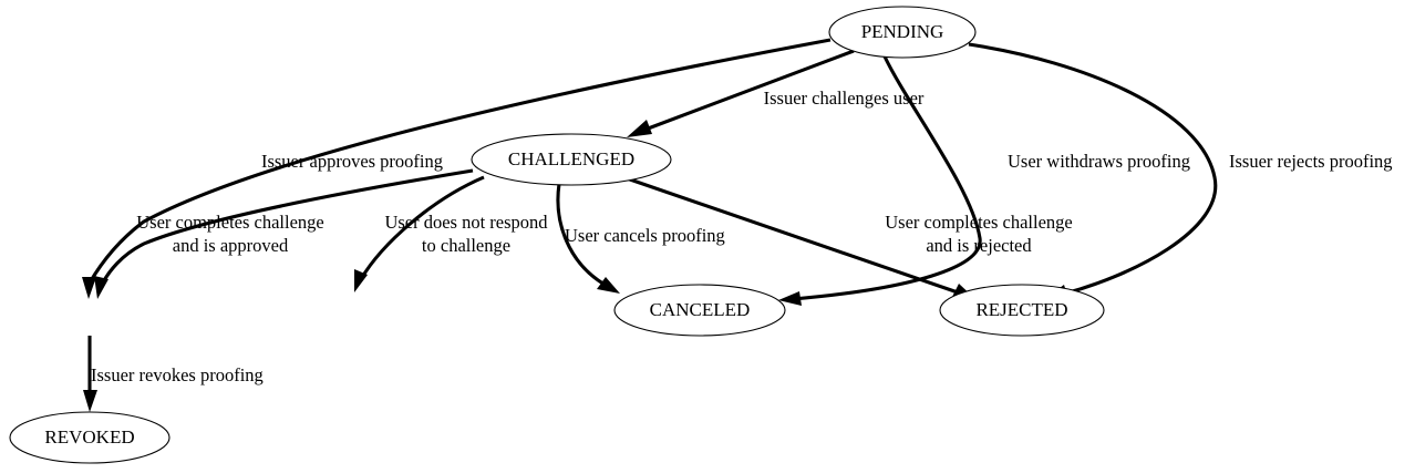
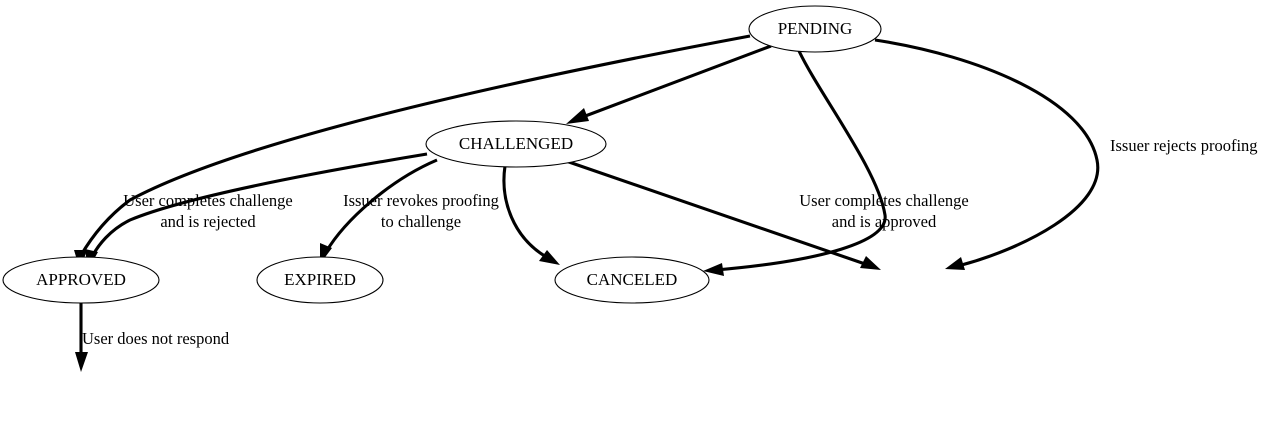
  PENDING
  CHALLENGED
+ APPROVED
+ EXPIRED
  CANCELED
- REJECTED
- REVOKED
- Issuer approves proofing
- Issuer challenges user
- User withdraws proofing
  Issuer rejects proofing
- User completes challenge and is approved
+ User completes challenge and is rejected
- User does not respond to challenge
+ Issuer revokes proofing to challenge
- User completes challenge and is rejected
+ User completes challenge and is approved
- User cancels proofing
- Issuer revokes proofing
+ User does not respond
